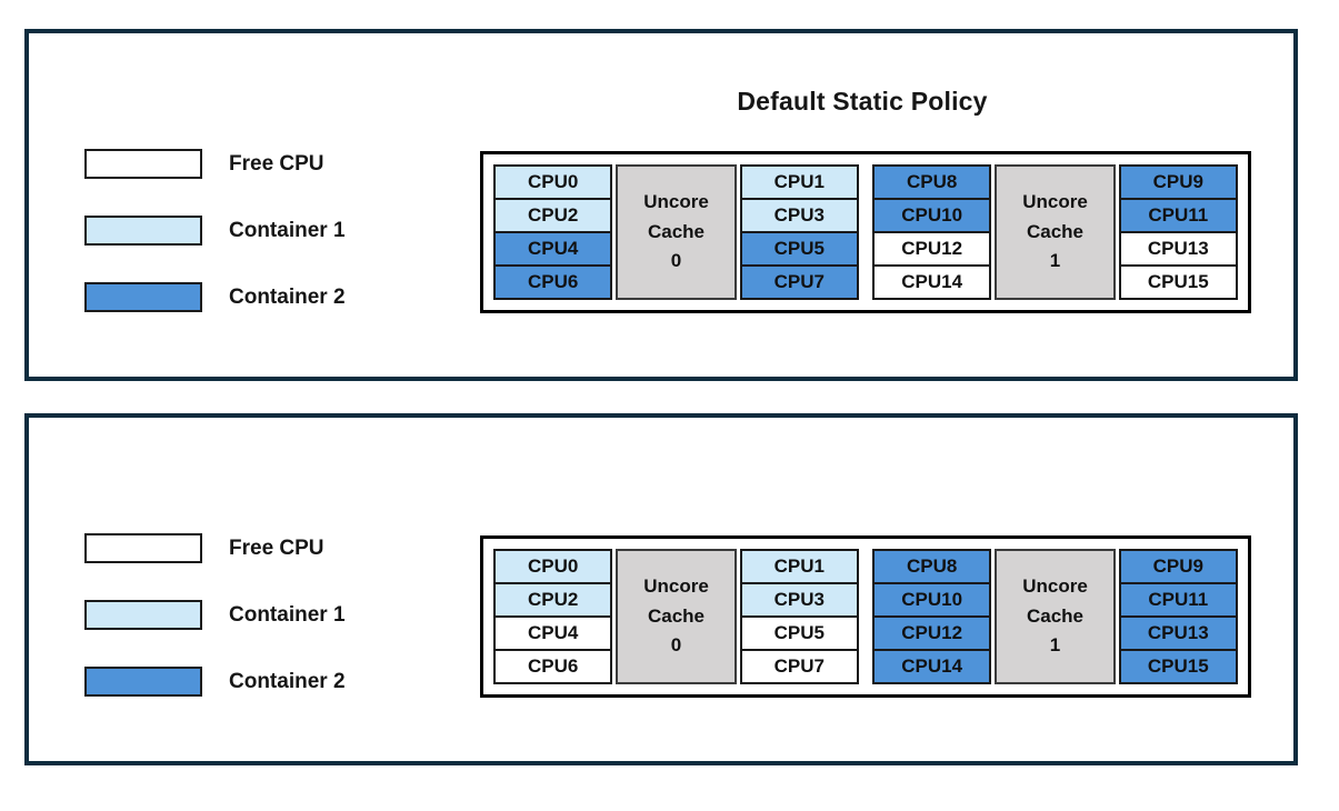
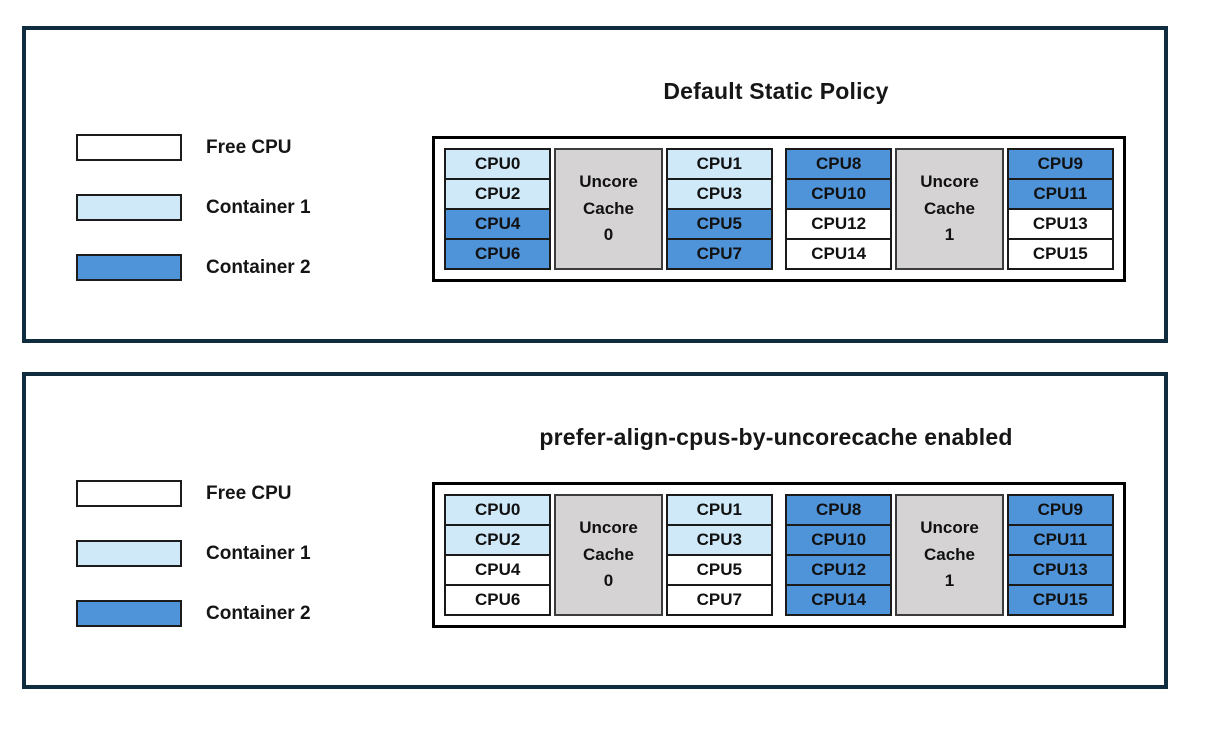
  Default Static Policy
  Free CPU
  Container 1
  Container 2
  CPU0
  CPU2
  CPU4
  CPU6
  Uncore
  Cache
  0
  CPU1
  CPU3
  CPU5
  CPU7
  CPU8
  CPU10
  CPU12
  CPU14
  Uncore
  Cache
  1
  CPU9
  CPU11
  CPU13
  CPU15
+ prefer-align-cpus-by-uncorecache enabled
  Free CPU
  Container 1
  Container 2
  CPU0
  CPU2
  CPU4
  CPU6
  Uncore
  Cache
  0
  CPU1
  CPU3
  CPU5
  CPU7
  CPU8
  CPU10
  CPU12
  CPU14
  Uncore
  Cache
  1
  CPU9
  CPU11
  CPU13
  CPU15
